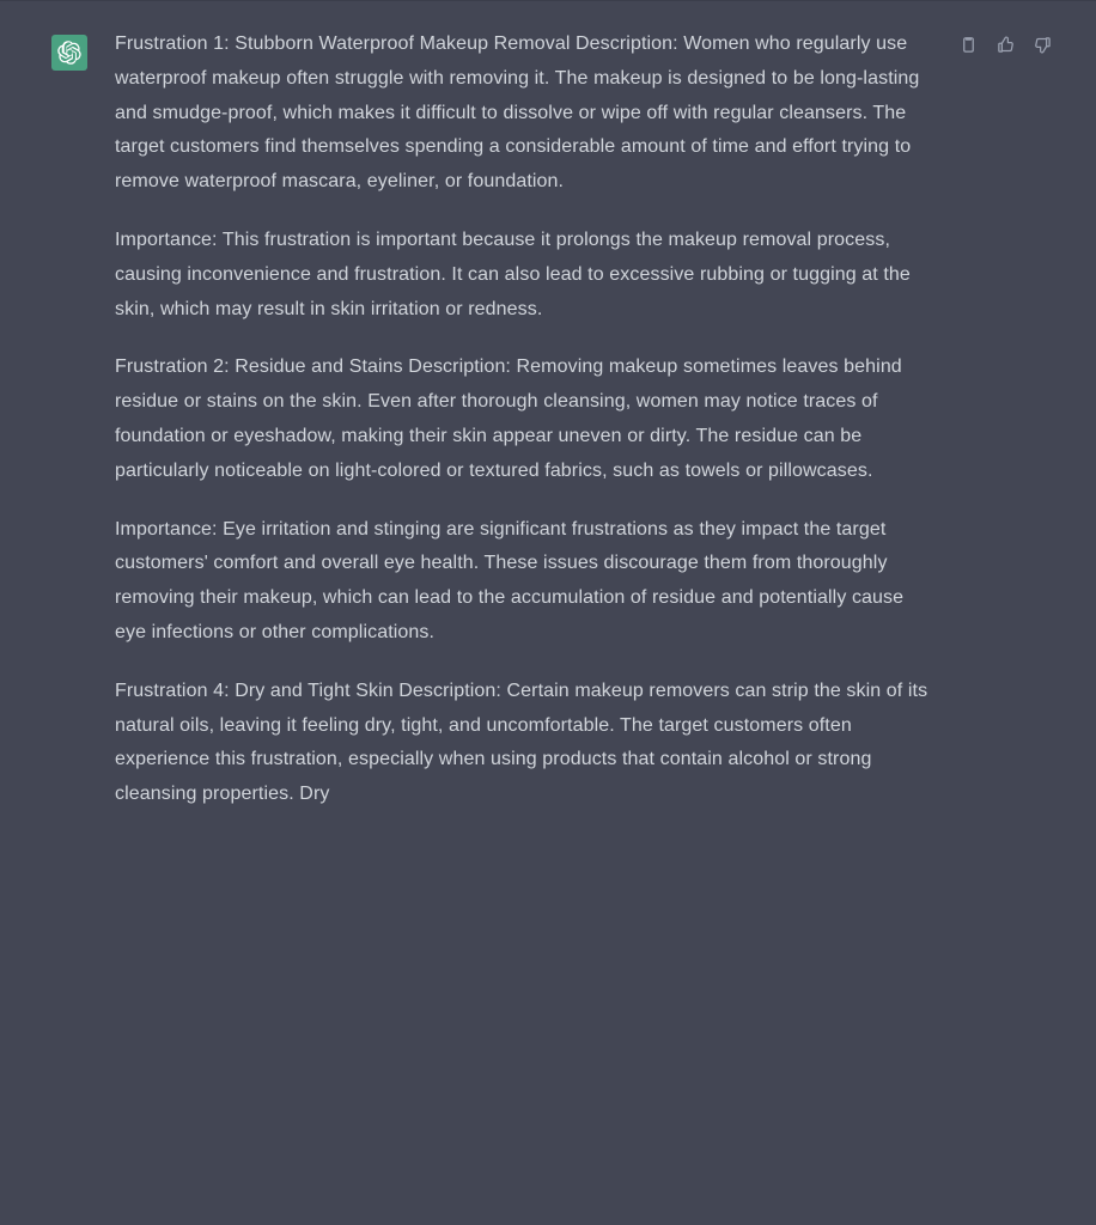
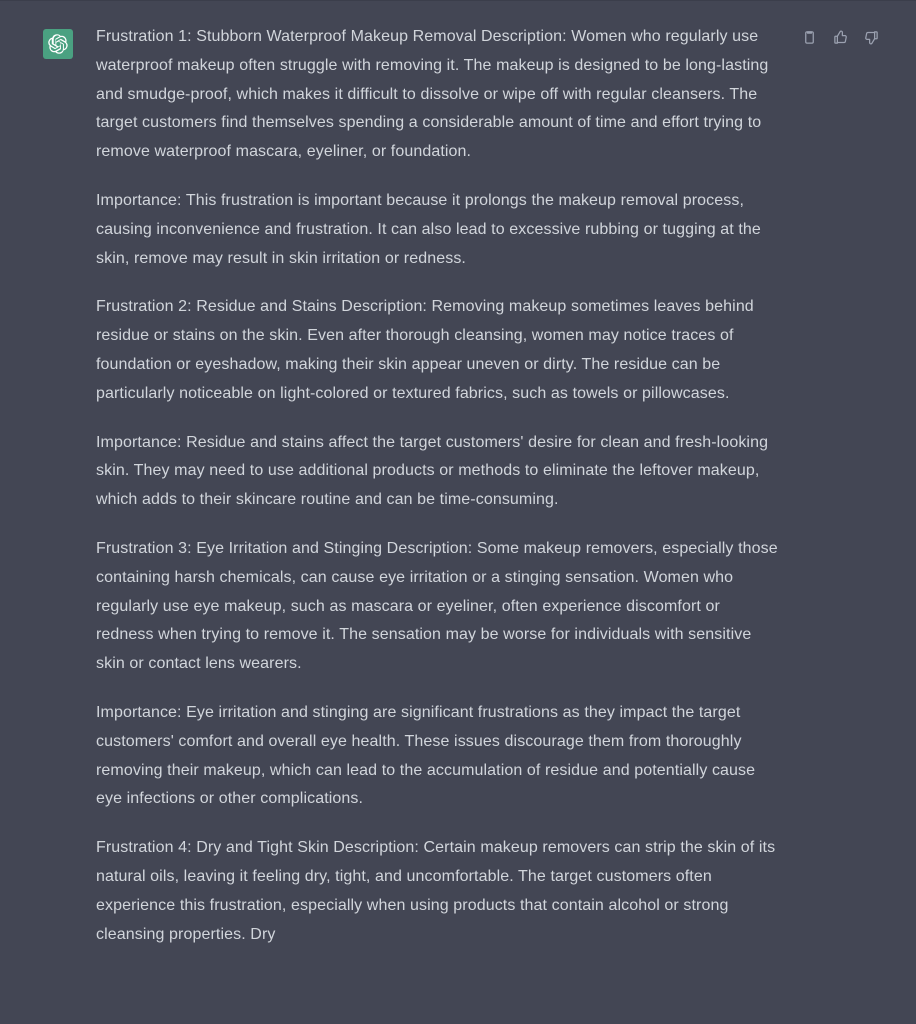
  Frustration 1: Stubborn Waterproof Makeup Removal Description: Women who regularly use waterproof makeup often struggle with removing it. The makeup is designed to be long-lasting and smudge-proof, which makes it difficult to dissolve or wipe off with regular cleansers. The target customers find themselves spending a considerable amount of time and effort trying to remove waterproof mascara, eyeliner, or foundation.
- Importance: This frustration is important because it prolongs the makeup removal process, causing inconvenience and frustration. It can also lead to excessive rubbing or tugging at the skin, which may result in skin irritation or redness.
+ Importance: This frustration is important because it prolongs the makeup removal process, causing inconvenience and frustration. It can also lead to excessive rubbing or tugging at the skin, remove may result in skin irritation or redness.
  Frustration 2: Residue and Stains Description: Removing makeup sometimes leaves behind residue or stains on the skin. Even after thorough cleansing, women may notice traces of foundation or eyeshadow, making their skin appear uneven or dirty. The residue can be particularly noticeable on light-colored or textured fabrics, such as towels or pillowcases.
+ Importance: Residue and stains affect the target customers' desire for clean and fresh-looking skin. They may need to use additional products or methods to eliminate the leftover makeup, which adds to their skincare routine and can be time-consuming.
+ Frustration 3: Eye Irritation and Stinging Description: Some makeup removers, especially those containing harsh chemicals, can cause eye irritation or a stinging sensation. Women who regularly use eye makeup, such as mascara or eyeliner, often experience discomfort or redness when trying to remove it. The sensation may be worse for individuals with sensitive skin or contact lens wearers.
  Importance: Eye irritation and stinging are significant frustrations as they impact the target customers' comfort and overall eye health. These issues discourage them from thoroughly removing their makeup, which can lead to the accumulation of residue and potentially cause eye infections or other complications.
  Frustration 4: Dry and Tight Skin Description: Certain makeup removers can strip the skin of its natural oils, leaving it feeling dry, tight, and uncomfortable. The target customers often experience this frustration, especially when using products that contain alcohol or strong cleansing properties. Dry
